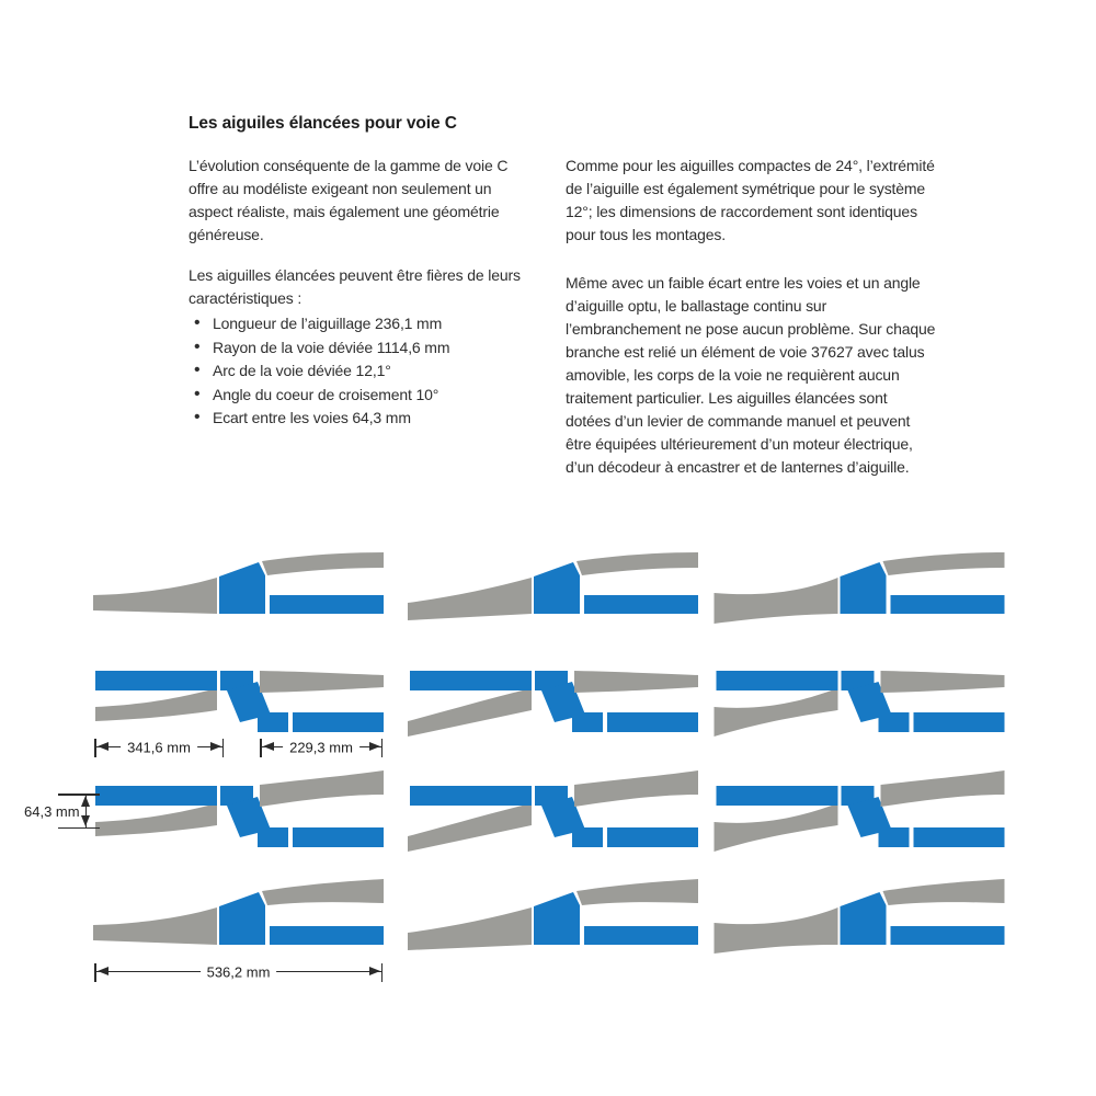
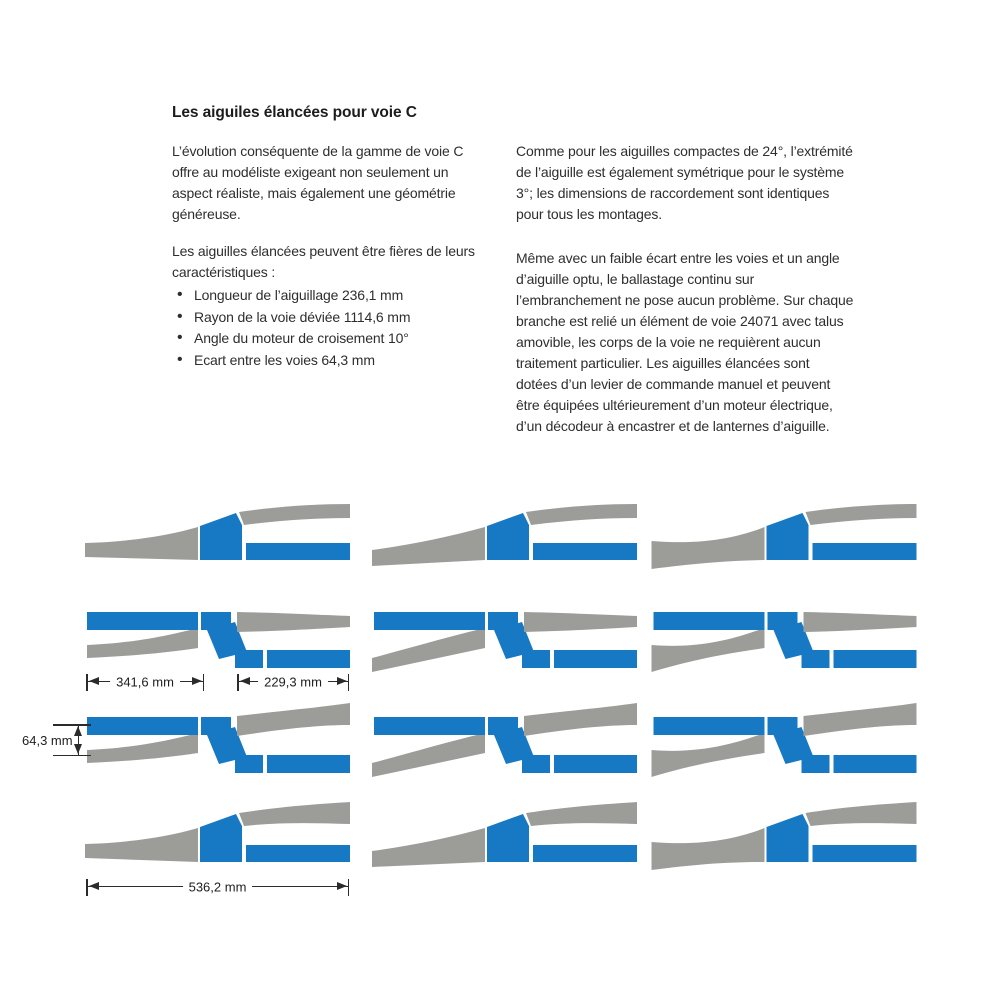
  Les aiguiles élancées pour voie C
  L’évolution conséquente de la gamme de voie C offre au modéliste exigeant non seulement un aspect réaliste, mais également une géométrie généreuse.
  Les aiguilles élancées peuvent être fières de leurs caractéristiques :
  Longueur de l’aiguillage 236,1 mm
  Rayon de la voie déviée 1114,6 mm
- Arc de la voie déviée 12,1°
- Angle du coeur de croisement 10°
+ Angle du moteur de croisement 10°
  Ecart entre les voies 64,3 mm
- Comme pour les aiguilles compactes de 24°, l’extrémité de l’aiguille est également symétrique pour le système 12°; les dimensions de raccordement sont identiques pour tous les montages.
+ Comme pour les aiguilles compactes de 24°, l’extrémité de l’aiguille est également symétrique pour le système 3°; les dimensions de raccordement sont identiques pour tous les montages.
- Même avec un faible écart entre les voies et un angle d’aiguille optu, le ballastage continu sur l’embranchement ne pose aucun problème. Sur chaque branche est relié un élément de voie 37627 avec talus amovible, les corps de la voie ne requièrent aucun traitement particulier. Les aiguilles élancées sont dotées d’un levier de commande manuel et peuvent être équipées ultérieurement d’un moteur électrique, d’un décodeur à encastrer et de lanternes d’aiguille.
+ Même avec un faible écart entre les voies et un angle d’aiguille optu, le ballastage continu sur l’embranchement ne pose aucun problème. Sur chaque branche est relié un élément de voie 24071 avec talus amovible, les corps de la voie ne requièrent aucun traitement particulier. Les aiguilles élancées sont dotées d’un levier de commande manuel et peuvent être équipées ultérieurement d’un moteur électrique, d’un décodeur à encastrer et de lanternes d’aiguille.
  341,6 mm
  229,3 mm
  64,3 mm
  536,2 mm
